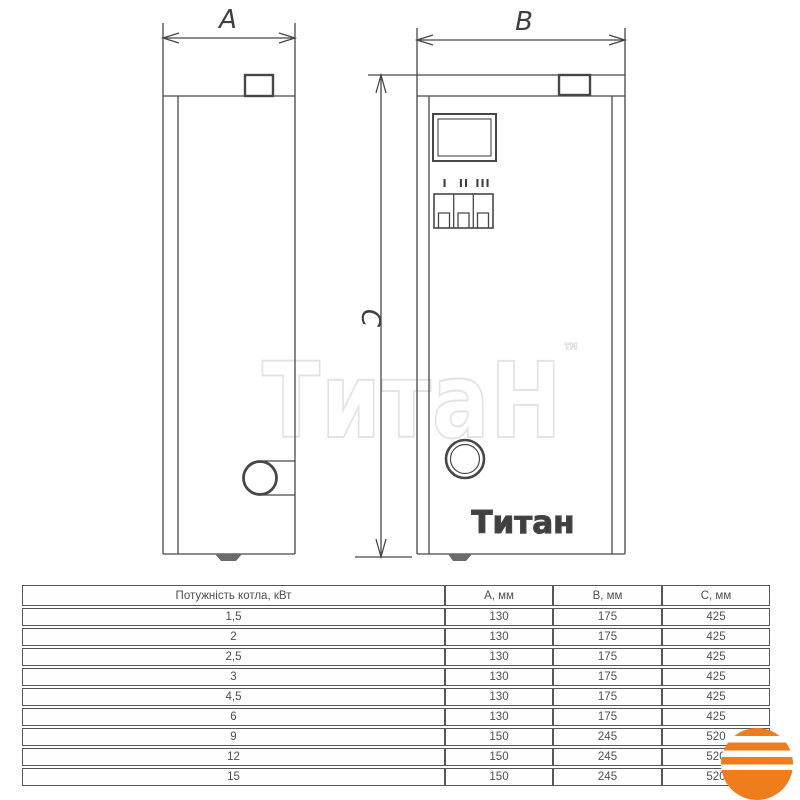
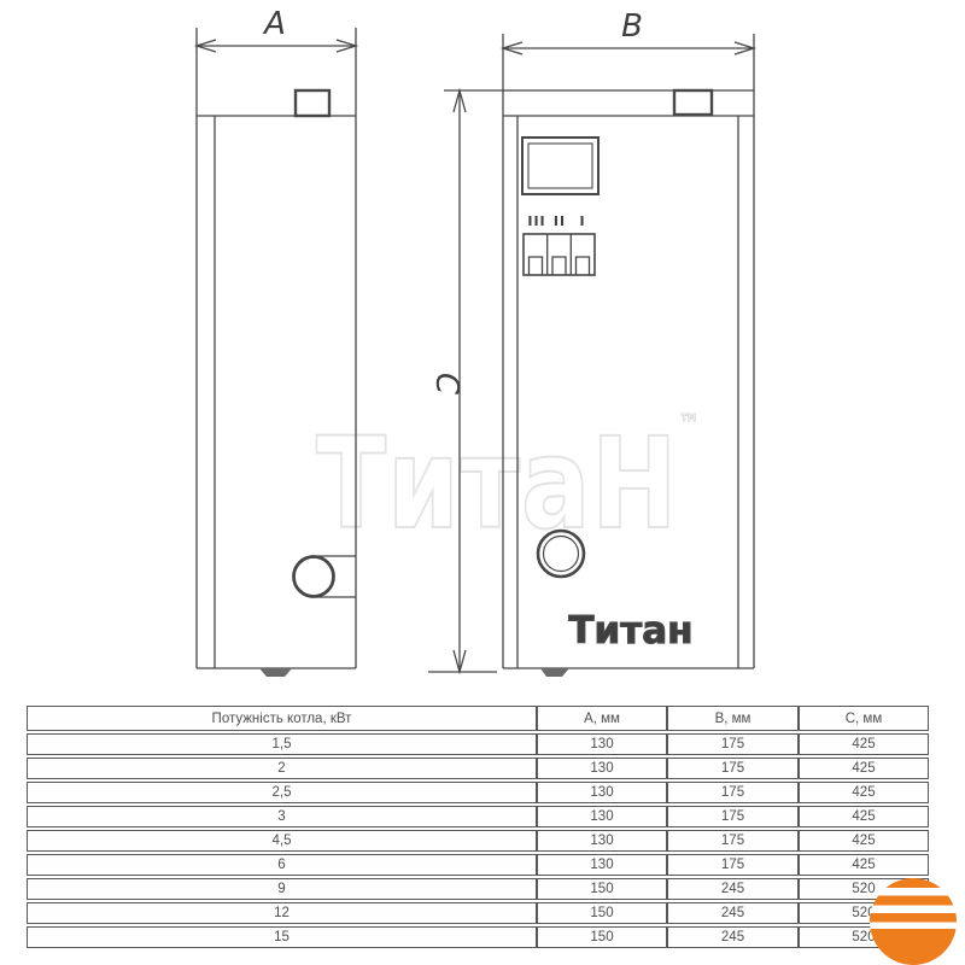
  ТитаН™
  A
  B
- I
+ III
  II
- III
+ I
  Титан
  Потужність котла, кВт	А, мм	В, мм	С, мм
  1,5	130	175	425
  2	130	175	425
  2,5	130	175	425
  3	130	175	425
  4,5	130	175	425
  6	130	175	425
  9	150	245	520
  12	150	245	52
  15	150	245	520
